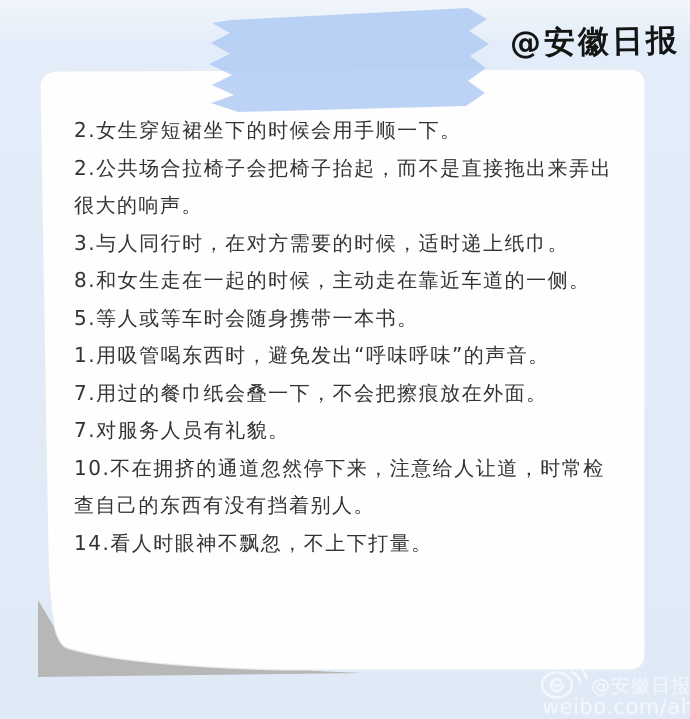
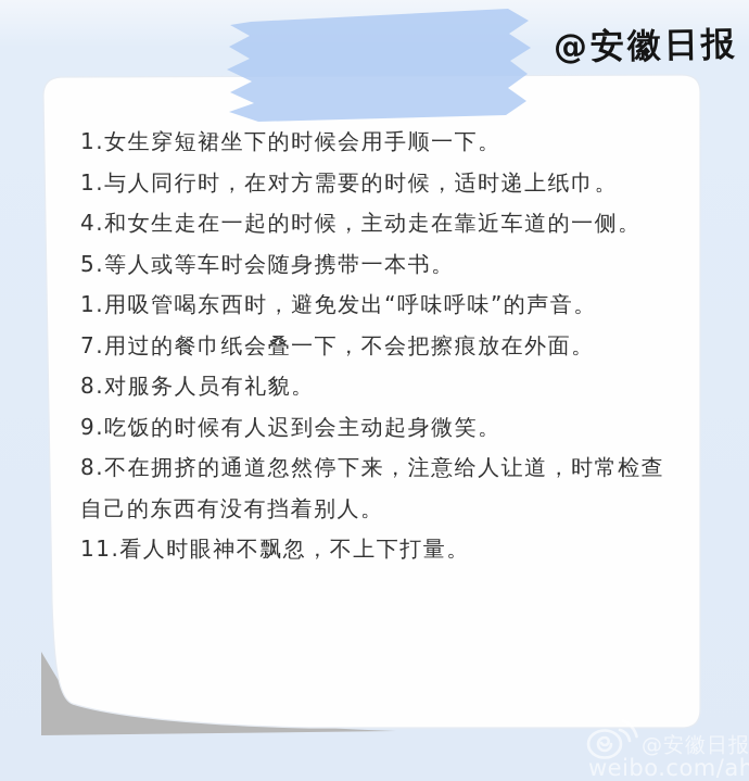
  @安徽日报
- 2.女生穿短裙坐下的时候会用手顺一下。
+ 1.女生穿短裙坐下的时候会用手顺一下。
- 2.公共场合拉椅子会把椅子抬起，而不是直接拖出来弄出很大的响声。
- 3.与人同行时，在对方需要的时候，适时递上纸巾。
+ 1.与人同行时，在对方需要的时候，适时递上纸巾。
- 8.和女生走在一起的时候，主动走在靠近车道的一侧。
+ 4.和女生走在一起的时候，主动走在靠近车道的一侧。
  5.等人或等车时会随身携带一本书。
  1.用吸管喝东西时，避免发出“呼味呼味”的声音。
  7.用过的餐巾纸会叠一下，不会把擦痕放在外面。
- 7.对服务人员有礼貌。
+ 8.对服务人员有礼貌。
+ 9.吃饭的时候有人迟到会主动起身微笑。
- 10.不在拥挤的通道忽然停下来，注意给人让道，时常检查自己的东西有没有挡着别人。
+ 8.不在拥挤的通道忽然停下来，注意给人让道，时常检查自己的东西有没有挡着别人。
- 14.看人时眼神不飘忽，不上下打量。
+ 11.看人时眼神不飘忽，不上下打量。
